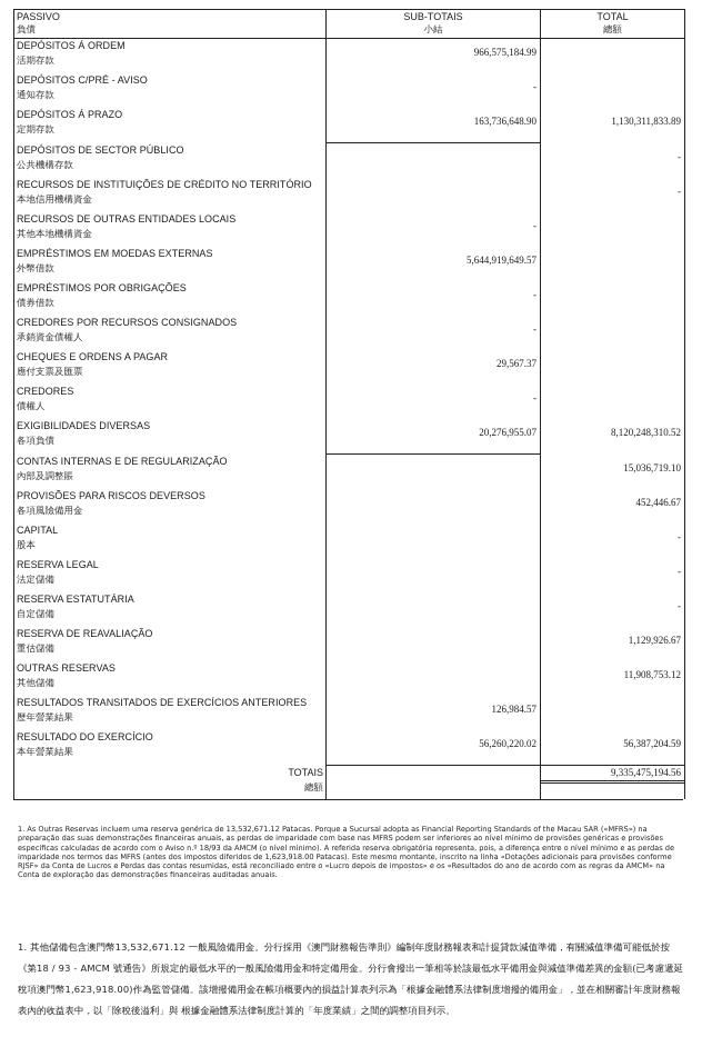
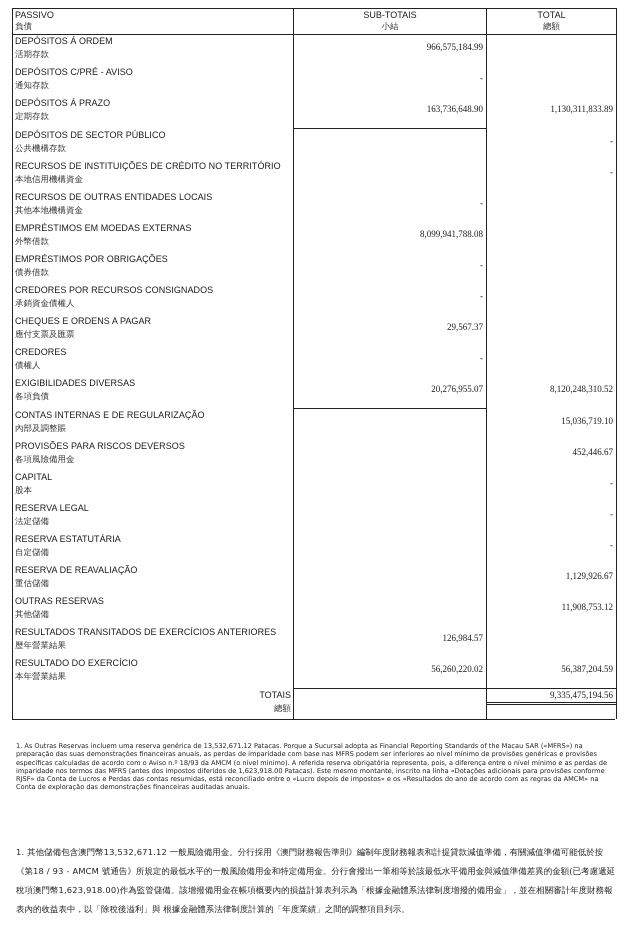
  PASSIVO 負債	SUB-TOTAIS 小結	TOTAL 總額
  DEPÓSITOS Á ORDEM活期存款	966,575,184.99
  DEPÓSITOS C/PRÉ - AVISO通知存款	-
  DEPÓSITOS Á PRAZO定期存款	163,736,648.90	1,130,311,833.89
  DEPÓSITOS DE SECTOR PÚBLICO公共機構存款		-
  RECURSOS DE INSTITUIÇÕES DE CRÉDITO NO TERRITÓRIO本地信用機構資金		-
  RECURSOS DE OUTRAS ENTIDADES LOCAIS其他本地機構資金	-
- EMPRÉSTIMOS EM MOEDAS EXTERNAS外幣借款	5,644,919,649.57
+ EMPRÉSTIMOS EM MOEDAS EXTERNAS外幣借款	8,099,941,788.08
  EMPRÉSTIMOS POR OBRIGAÇÕES債券借款	-
  CREDORES POR RECURSOS CONSIGNADOS承銷資金債權人	-
  CHEQUES E ORDENS A PAGAR應付支票及匯票	29,567.37
  CREDORES債權人	-
  EXIGIBILIDADES DIVERSAS各項負債	20,276,955.07	8,120,248,310.52
  CONTAS INTERNAS E DE REGULARIZAÇÃO內部及調整賬		15,036,719.10
  PROVISÕES PARA RISCOS DEVERSOS各項風險備用金		452,446.67
  CAPITAL股本		-
  RESERVA LEGAL法定儲備		-
  RESERVA ESTATUTÁRIA自定儲備		-
  RESERVA DE REAVALIAÇÃO重估儲備		1,129,926.67
  OUTRAS RESERVAS其他儲備		11,908,753.12
  RESULTADOS TRANSITADOS DE EXERCÍCIOS ANTERIORES歷年營業結果	126,984.57
  RESULTADO DO EXERCÍCIO本年營業結果	56,260,220.02	56,387,204.59
  TOTAIS總額		9,335,475,194.56
  1. As Outras Reservas incluem uma reserva genérica de 13,532,671.12 Patacas. Porque a Sucursal adopta as Financial Reporting Standards of the Macau SAR («MFRS») na preparação das suas demonstrações financeiras anuais, as perdas de imparidade com base nas MFRS podem ser inferiores ao nível mínimo de provisões genéricas e provisões específicas calculadas de acordo com o Aviso n.º 18/93 da AMCM (o nível mínimo). A referida reserva obrigatória representa, pois, a diferença entre o nível mínimo e as perdas de imparidade nos termos das MFRS (antes dos impostos diferidos de 1,623,918.00 Patacas). Este mesmo montante, inscrito na linha «Dotações adicionais para provisões conforme RJSF» da Conta de Lucros e Perdas das contas resumidas, está reconciliado entre o «Lucro depois de impostos» e os «Resultados do ano de acordo com as regras da AMCM» na Conta de exploração das demonstrações financeiras auditadas anuais.
  1. 其他儲備包含澳門幣13,532,671.12 一般風險備用金。分行採用《澳門財務報告準則》編制年度財務報表和計提貸款減值準備，有關減值準備可能低於按《第18 / 93 - AMCM 號通告》所規定的最低水平的一般風險備用金和特定備用金。分行會撥出一筆相等於該最低水平備用金與減值準備差異的金額(已考慮遞延稅項澳門幣1,623,918.00)作為監管儲備。該增撥備用金在帳項概要內的損益計算表列示為「根據金融體系法律制度增撥的備用金」，並在相關審計年度財務報表內的收益表中，以「除稅後溢利」與 根據金融體系法律制度計算的「年度業績」之間的調整項目列示。
